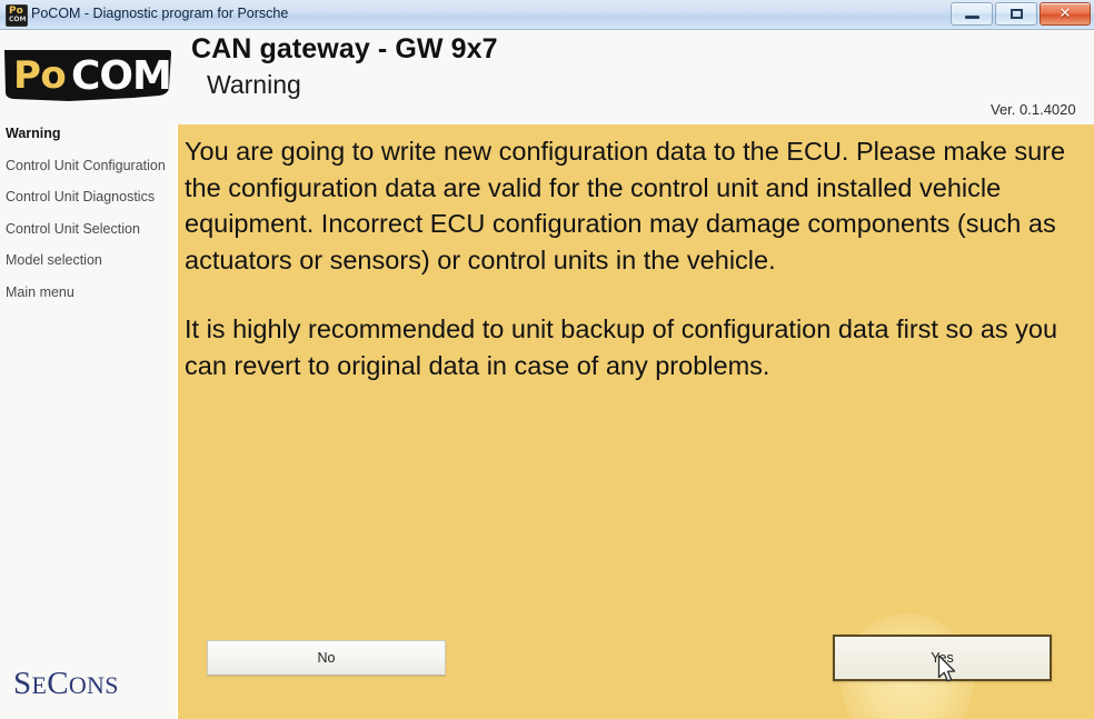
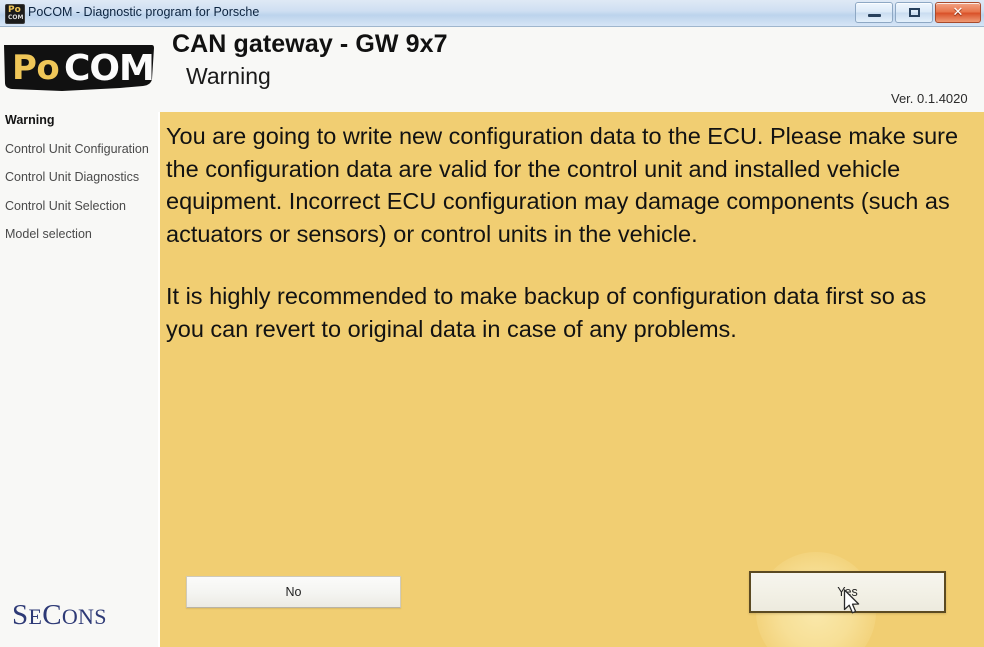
  Po
  PoCOM - Diagnostic program for Porsche
  ✕
  Po
  COM
  CAN gateway - GW 9x7
  Warning
  Ver. 0.1.4020
  Warning
  Control Unit Configuration
  Control Unit Diagnostics
  Control Unit Selection
  Model selection
- Main menu
  SECONS
  You are going to write new configuration data to the ECU. Please make sure the configuration data are valid for the control unit and installed vehicle equipment. Incorrect ECU configuration may damage components (such as actuators or sensors) or control units in the vehicle.
- It is highly recommended to unit backup of configuration data first so as you can revert to original data in case of any problems.
+ It is highly recommended to make backup of configuration data first so as you can revert to original data in case of any problems.
  No
  Yes
